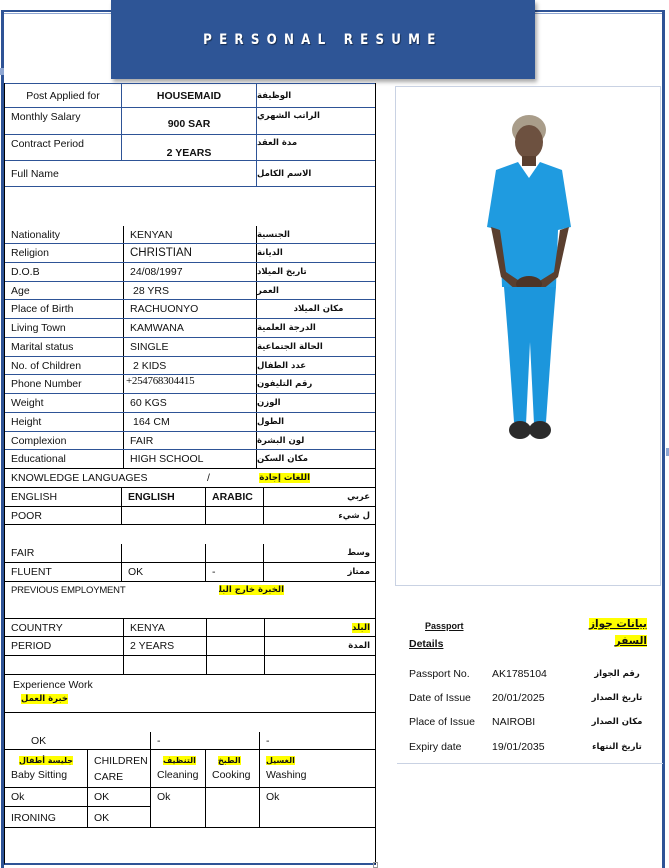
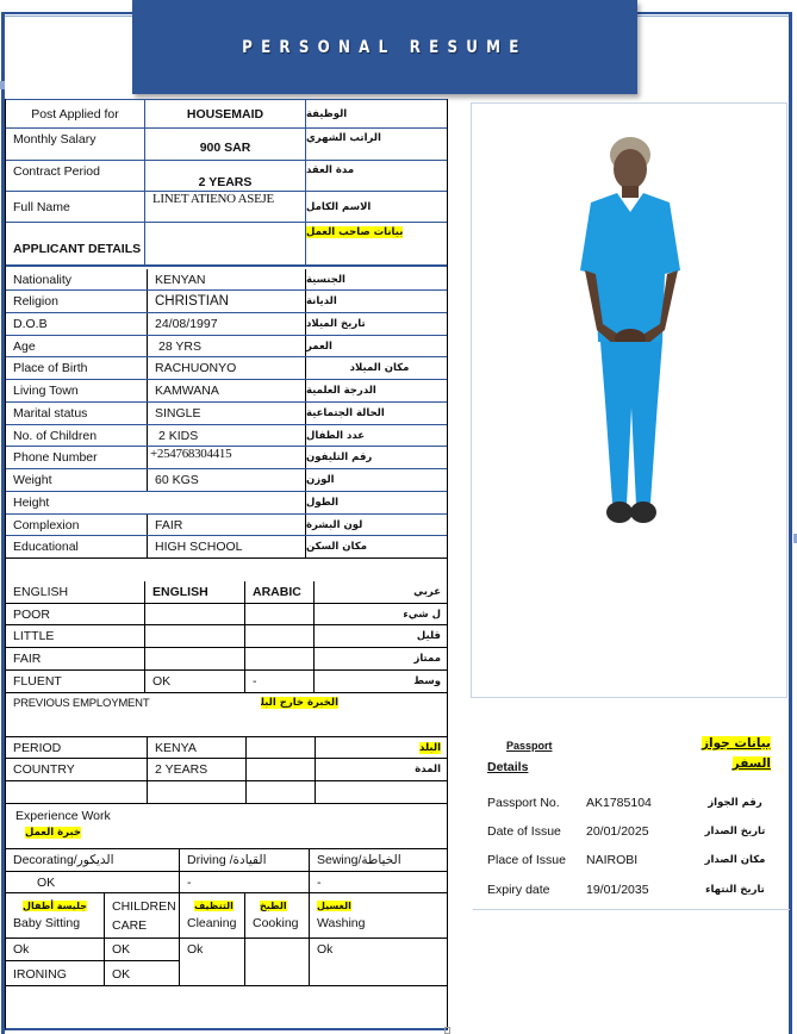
  PERSONAL RESUME
  Post Applied for
  HOUSEMAID
  الوظيفة
  Monthly Salary
  900 SAR
  الراتب الشهري
  Contract Period
  2 YEARS
  مدة العقد
  Full Name
+ LINET ATIENO ASEJE
  الاسم الكامل
+ APPLICANT DETAILS
+ بيانات صاحب العمل
  Nationality
  KENYAN
  الجنسية
  Religion
  CHRISTIAN
  الديانة
  D.O.B
  24/08/1997
  تاريخ الميلاد
  Age
  28 YRS
  العمر
  Place of Birth
  RACHUONYO
  مكان الميلاد
  Living Town
  KAMWANA
  الدرجة العلمية
  Marital status
  SINGLE
  الحالة الجتماعية
  No. of Children
  2 KIDS
  عدد الطفال
  Phone Number
  +254768304415
  رقم التليفون
  Weight
  60 KGS
  الوزن
  Height
- 164 CM
  الطول
  Complexion
  FAIR
  لون البشرة
  Educational
  HIGH SCHOOL
  مكان السكن
- KNOWLEDGE LANGUAGES
- /
- اللغات إجادة
  ENGLISH
  ENGLISH
  ARABIC
  عربي
  POOR
  ل شيء
+ LITTLE
+ قليل
  FAIR
- وسط
+ ممتاز
  FLUENT
  OK
  -
- ممتاز
+ وسط
  PREVIOUS EMPLOYMENT
  الخبرة خارج البل
- COUNTRY
+ PERIOD
  KENYA
  البلد
- PERIOD
+ COUNTRY
  2 YEARS
  المدة
  Experience Work
  خبرة العمل
+ Decorating/الديكور
+ Driving /القيادة
+ Sewing/الخياطة
  OK
  -
  -
  جليسة أطفال
  Baby Sitting
  CHILDREN
  CARE
  التنظيف
  Cleaning
  الطبخ
  Cooking
  الغسيل
  Washing
  Ok
  OK
  IRONING
  OK
  Ok
  Ok
  Passport
  Details
  بيانات جواز
  السفر
  Passport No.
  AK1785104
  رقم الجواز
  Date of Issue
  20/01/2025
  تاريخ الصدار
  Place of Issue
  NAIROBI
  مكان الصدار
  Expiry date
  19/01/2035
  تاريخ النتهاء
